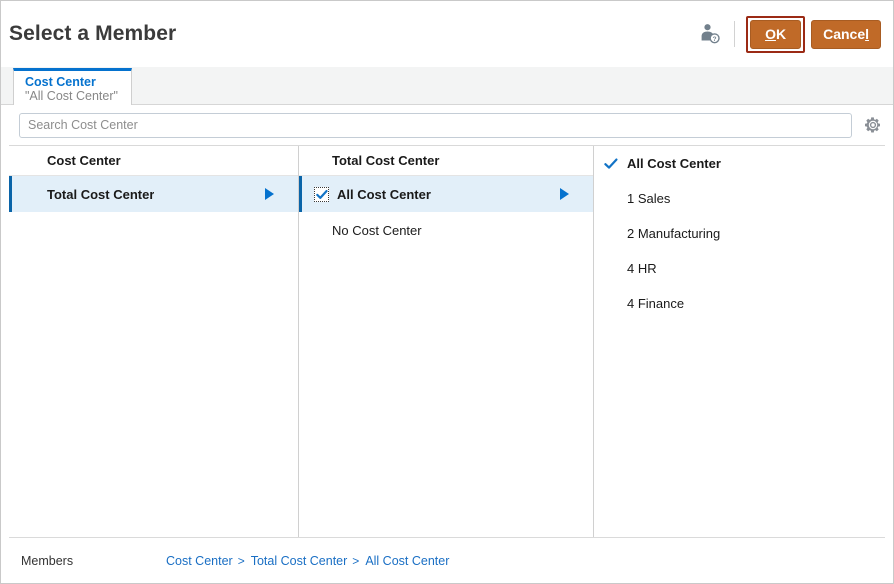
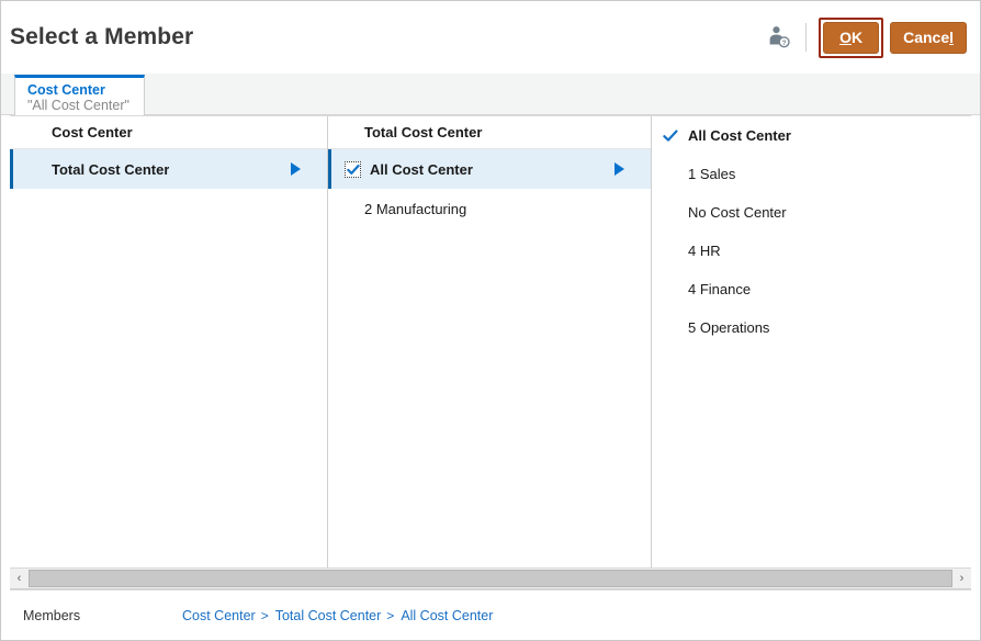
  Select a Member
  OK
  Cancel
  Cost Center
  "All Cost Center"
- Search Cost Center
  Cost Center
  Total Cost Center
  Total Cost Center
  All Cost Center
- No Cost Center
+ 2 Manufacturing
  All Cost Center
  1 Sales
- 2 Manufacturing
+ No Cost Center
  4 HR
  4 Finance
+ 5 Operations
+ ‹
+ ›
  Members
  Cost Center
  >
  Total Cost Center
  >
  All Cost Center
